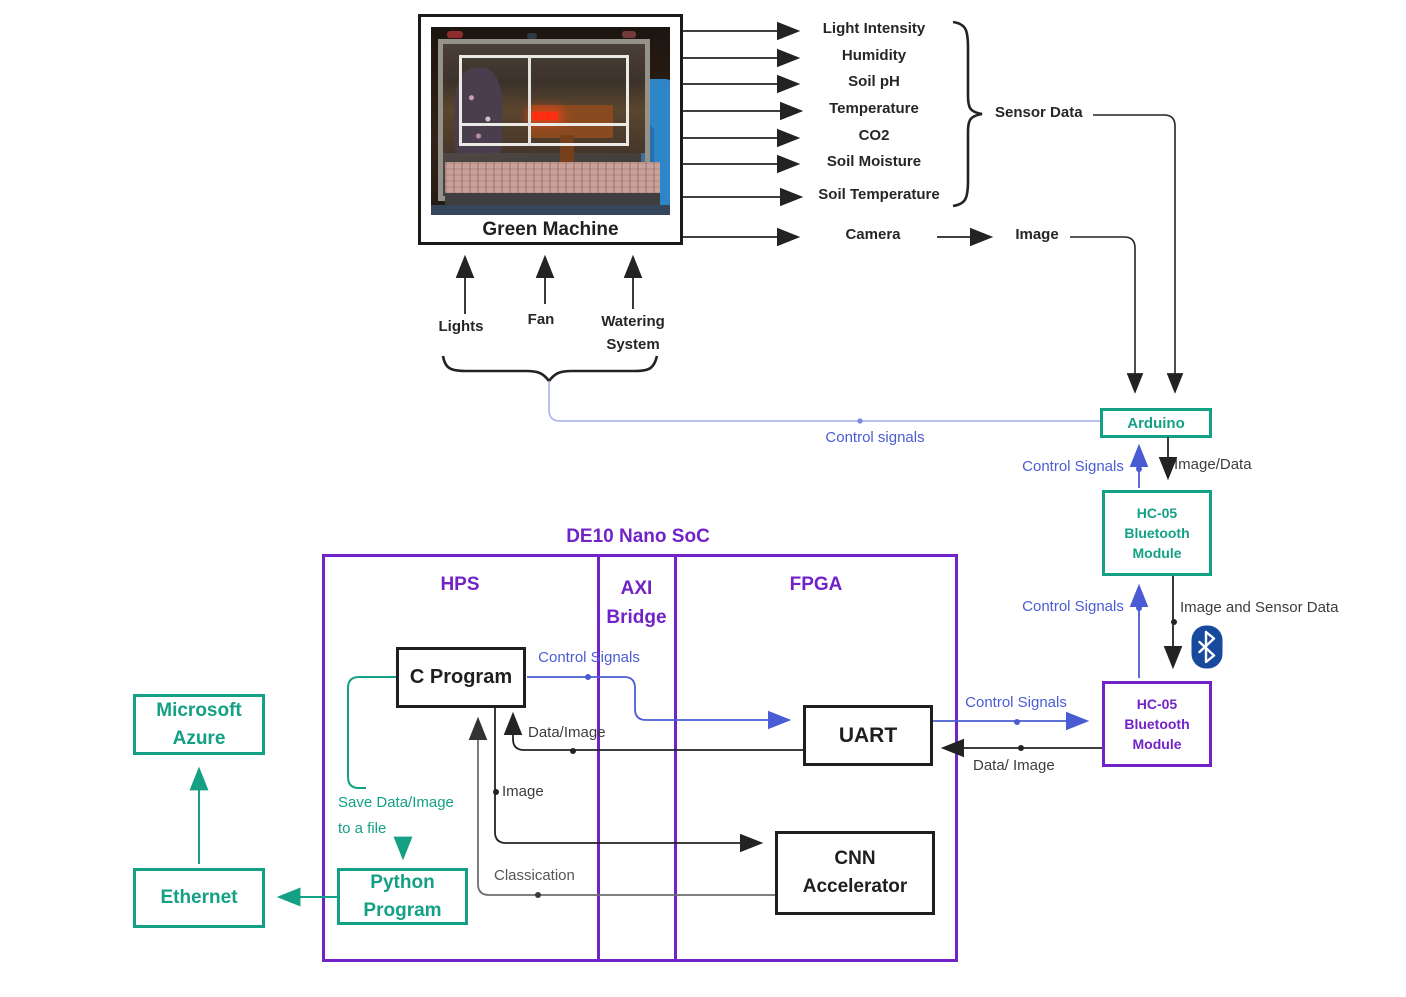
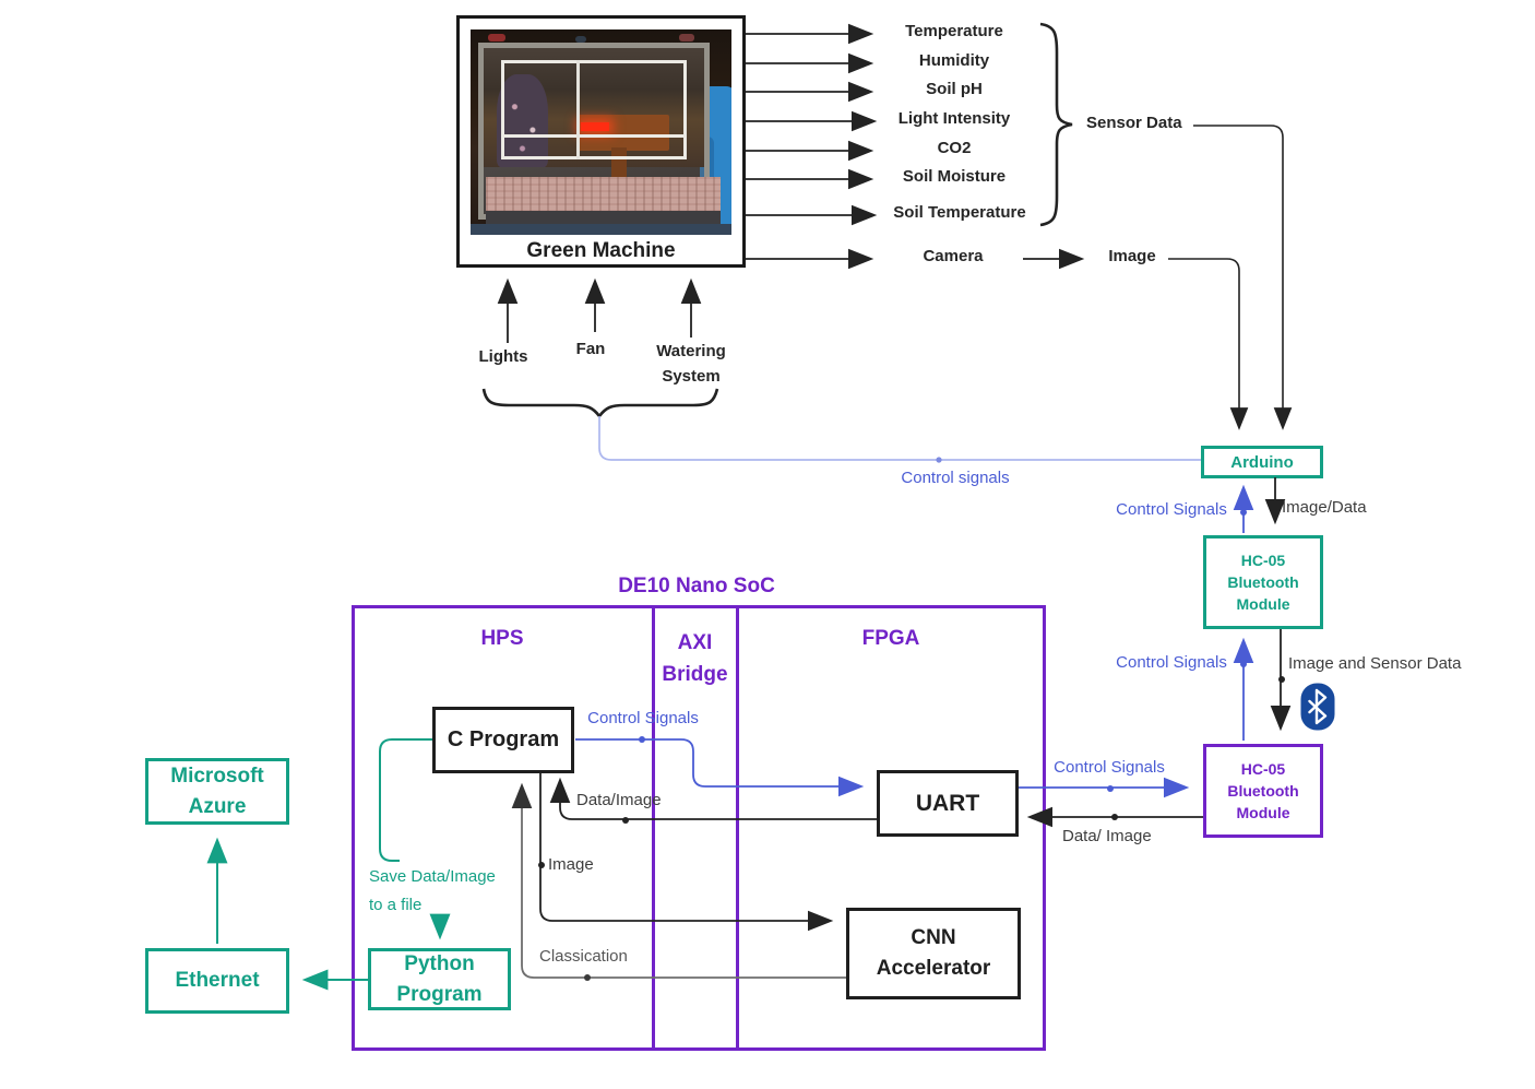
  Green Machine
- Light Intensity
+ Temperature
  Humidity
  Soil pH
- Temperature
+ Light Intensity
  CO2
  Soil Moisture
  Soil Temperature
  Sensor Data
  Camera
  Image
  Lights
  Fan
  Watering System
  Control signals
  Arduino
  Control Signals
  Image/Data
  HC-05 Bluetooth Module
  Control Signals
  Image and Sensor Data
  HC-05 Bluetooth Module
  Control Signals
  Data/ Image
  DE10 Nano SoC
  HPS
  AXI
  Bridge
  FPGA
  C Program
  UART
  CNN Accelerator
  Control Signals
  Data/Image
  Image
  Classication
  Save Data/Image
  to a file
  Python Program
  Ethernet
  Microsoft Azure
